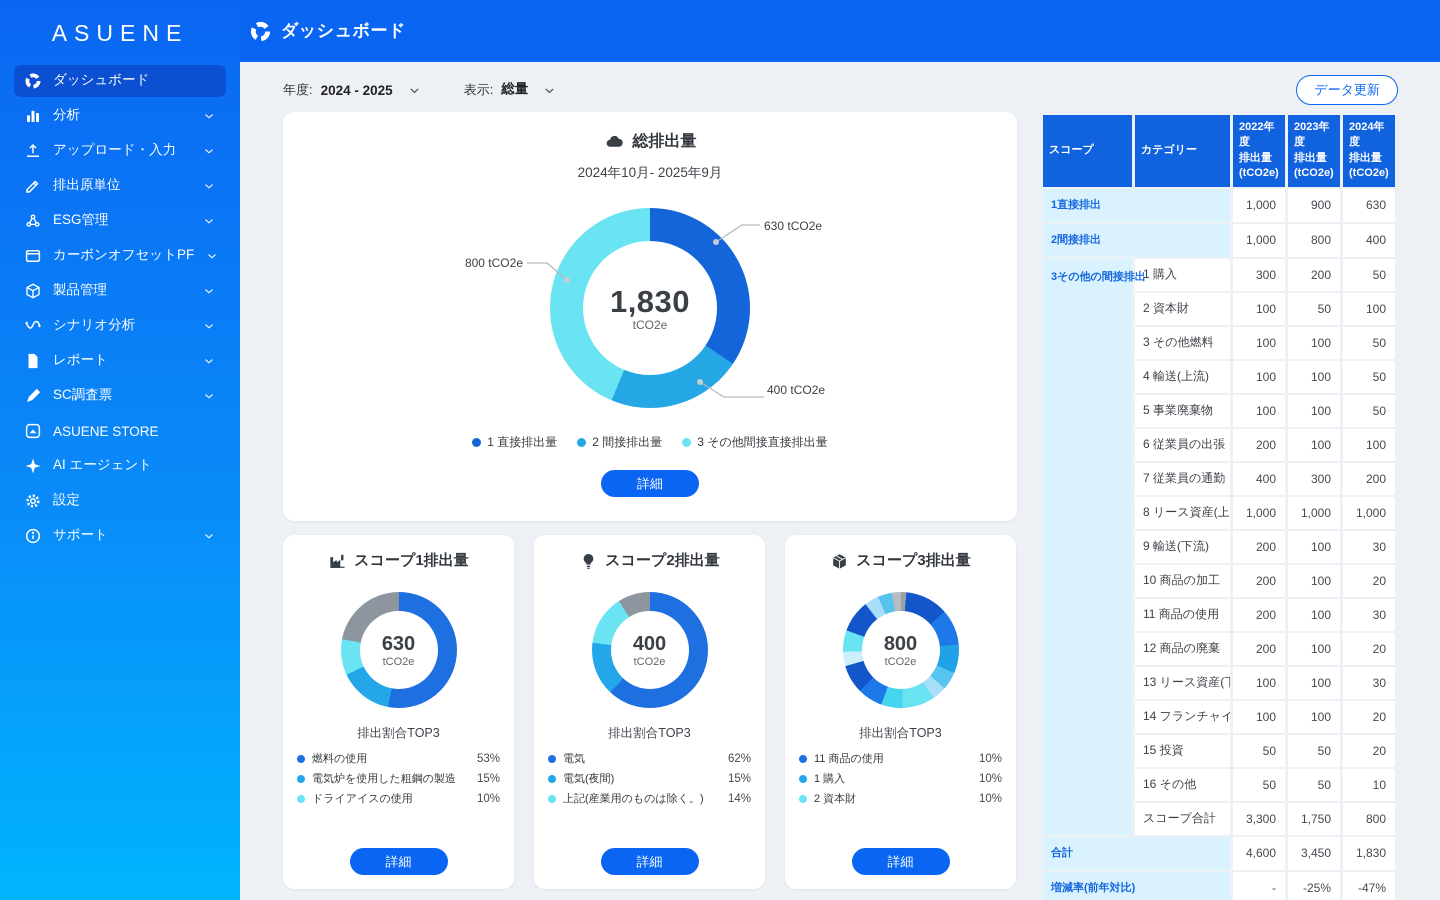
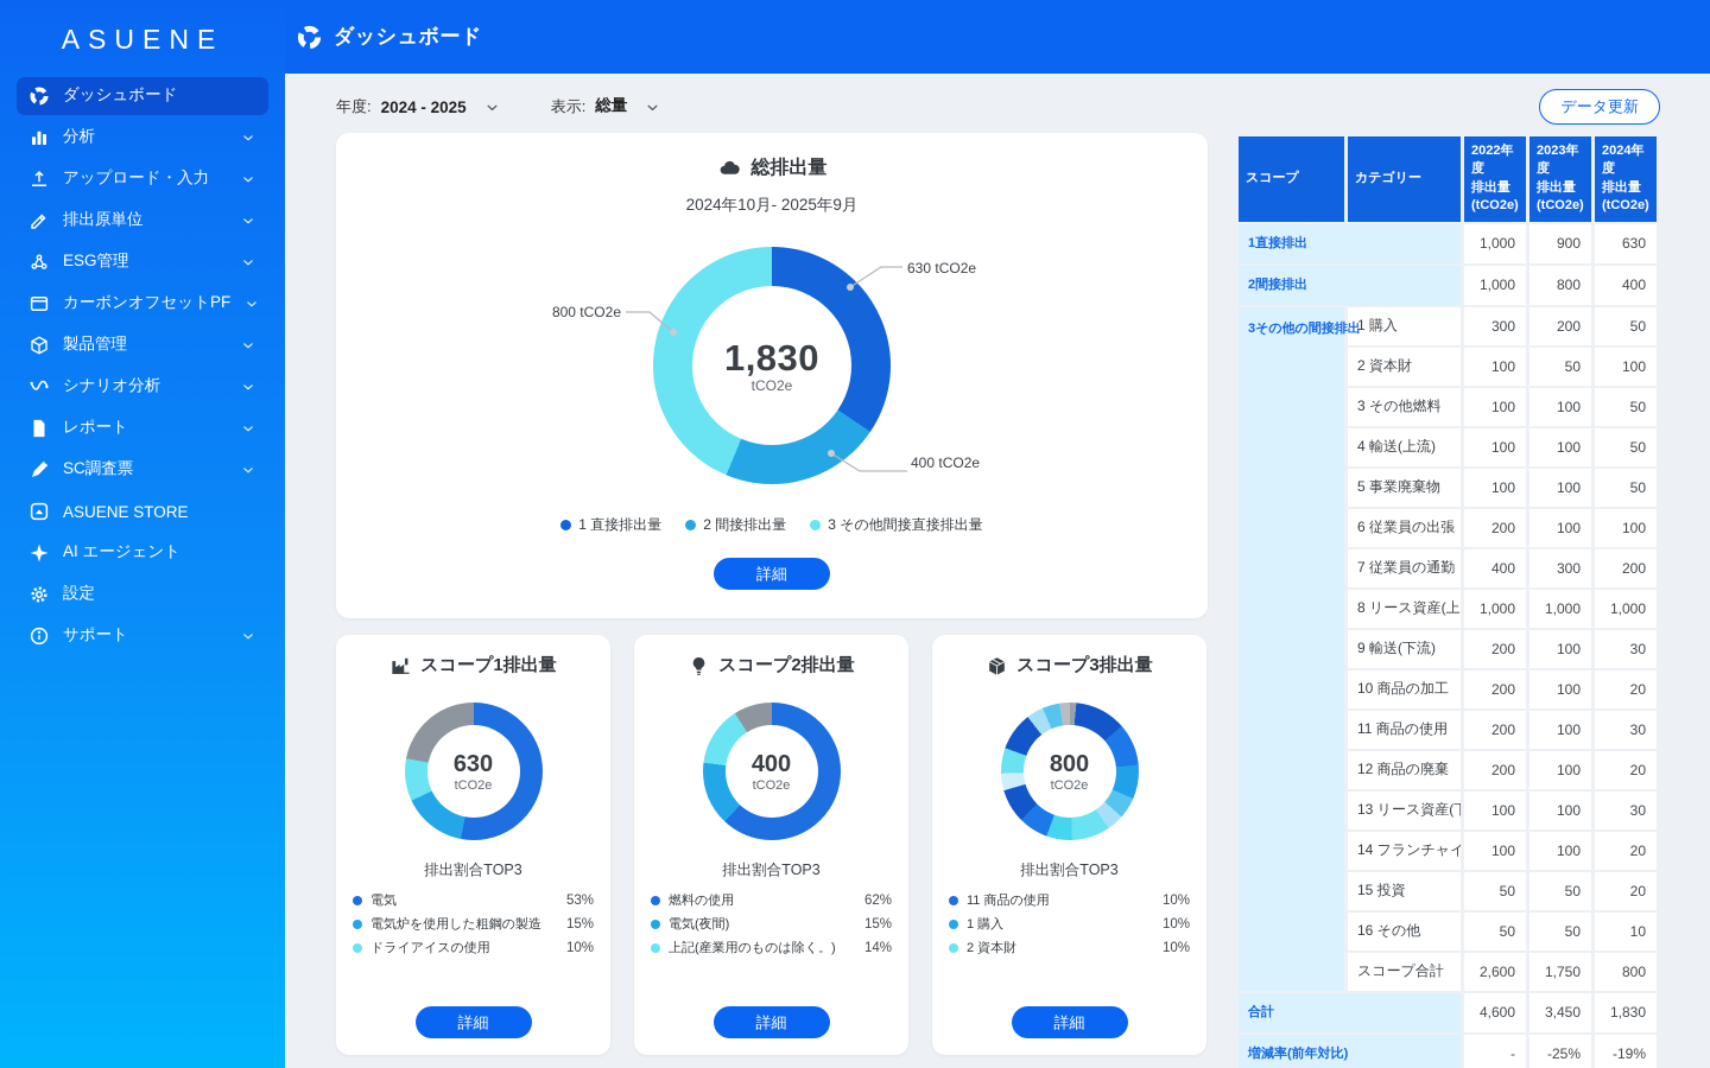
  ASUENE
  ダッシュボード
  分析
  アップロード・入力
  排出原単位
  ESG管理
  カーボンオフセットPF
  製品管理
  シナリオ分析
  レポート
  SC調査票
  ASUENE STORE
  AI エージェント
  設定
  サポート
  ダッシュボード
  年度:
  2024 - 2025
  表示:
  総量
  データ更新
  総排出量
  2024年10月- 2025年9月
  1,830
  tCO2e
  630 tCO2e
  800 tCO2e
  400 tCO2e
  1 直接排出量
  2 間接排出量
  3 その他間接直接排出量
  詳細
  スコープ1排出量
  630
  tCO2e
  排出割合TOP3
- 燃料の使用
+ 電気
  53%
  電気炉を使用した粗鋼の製造
  15%
  ドライアイスの使用
  10%
  詳細
  スコープ2排出量
  400
  tCO2e
  排出割合TOP3
- 電気
+ 燃料の使用
  62%
  電気(夜間)
  15%
  上記(産業用のものは除く。)
  14%
  詳細
  スコープ3排出量
  800
  tCO2e
  排出割合TOP3
  11 商品の使用
  10%
  1 購入
  10%
  2 資本財
  10%
  詳細
  スコープ	カテゴリー	2022年度 排出量 (tCO2e)	2023年度 排出量 (tCO2e)	2024年度 排出量 (tCO2e)
  1直接排出	1,000	900	630
  2間接排出	1,000	800	400
  3その他の間接排出	1 購入	300	200	50
  2 資本財	100	50	100
  3 その他燃料	100	100	50
  4 輸送(上流)	100	100	50
  5 事業廃棄物	100	100	50
  6 従業員の出張	200	100	100
  7 従業員の通勤	400	300	200
  8 リース資産(上	1,000	1,000	1,000
  9 輸送(下流)	200	100	30
  10 商品の加工	200	100	20
  11 商品の使用	200	100	30
  12 商品の廃棄	200	100	20
  13 リース資産(	100	100	30
  14 フランチャイ	100	100	20
  15 投資	50	50	20
  16 その他	50	50	10
- スコープ合計	3,300	1,750	800
+ スコープ合計	2,600	1,750	800
  合計	4,600	3,450	1,830
- 増減率(前年対比)	-	-25%	-47%
+ 増減率(前年対比)	-	-25%	-19%
